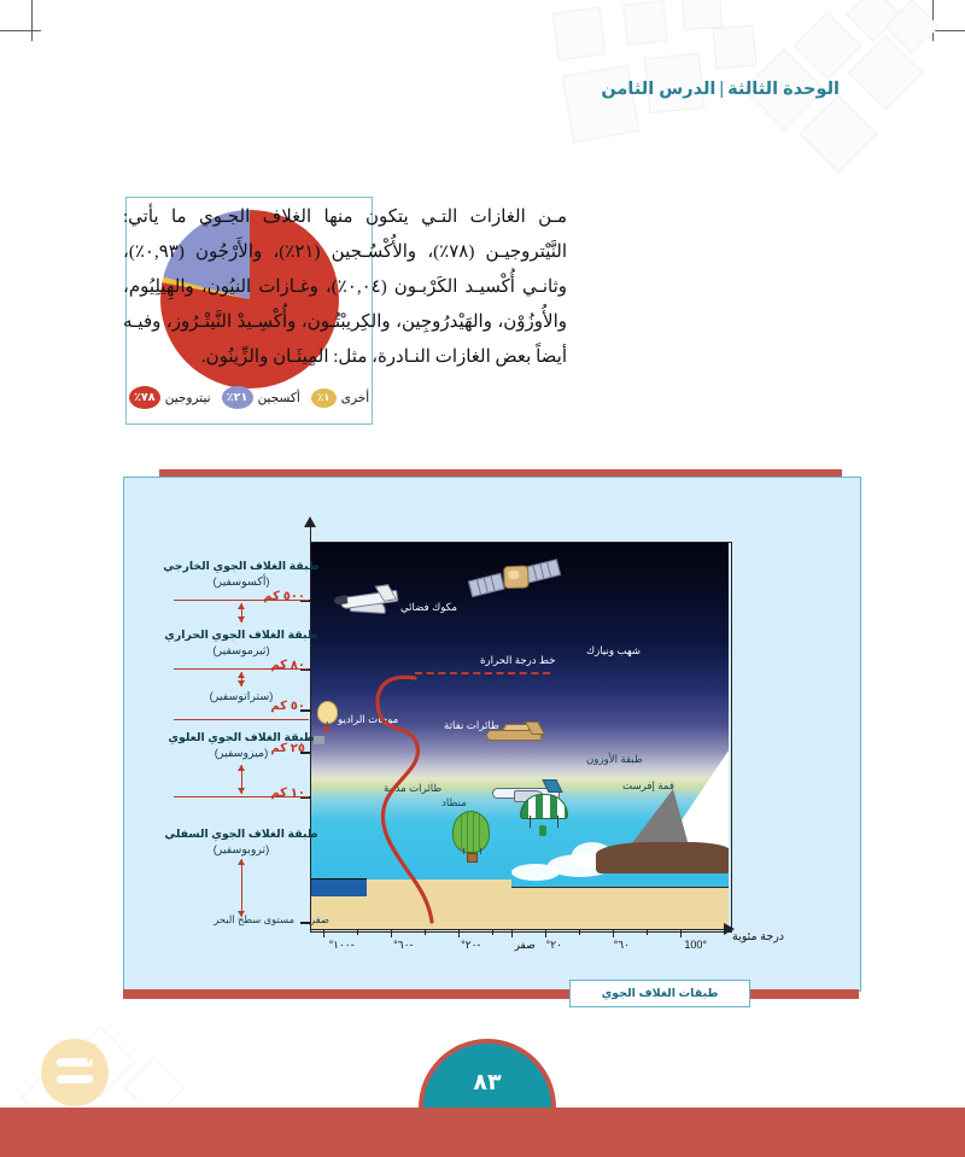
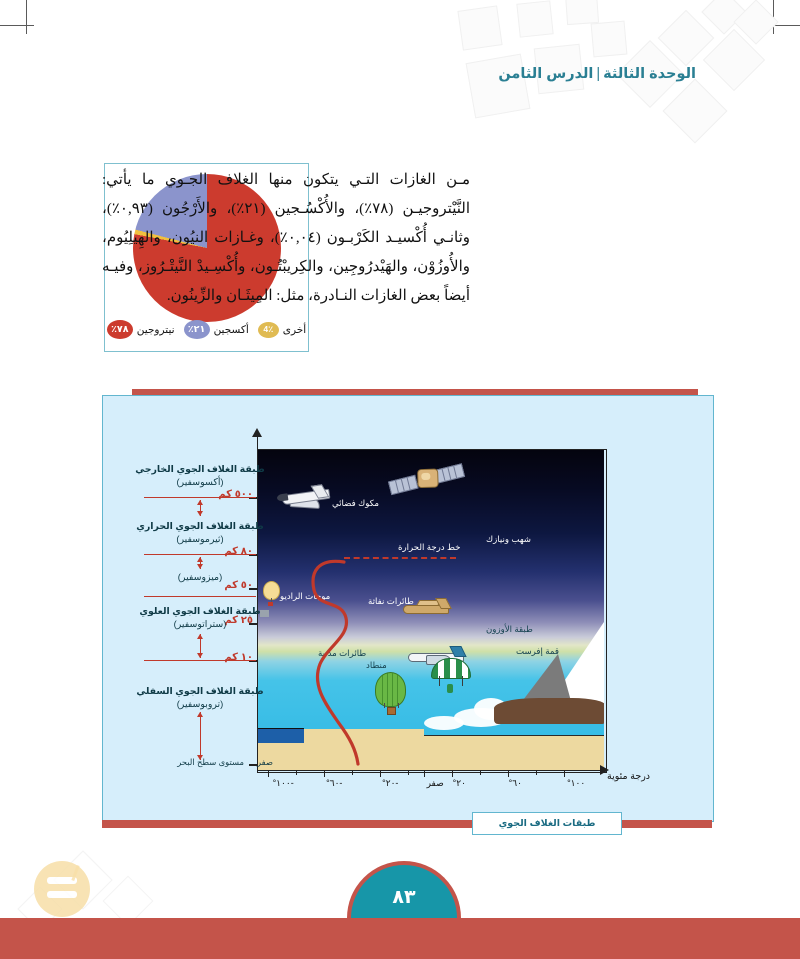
  الوحدة الثالثة|الدرس الثامن
  أخرى
- ١٪
+ 4٪
  أكسجين
  ٢١٪
  نيتروجين
  ٧٨٪
  مـن الغازات التـي يتكون منها الغلاف الجـوي ما يأتي: النَّيْتروجيـن (٧٨٪)، والأُكْسُـجين (٢١٪)، والأَرْجُون (٠,٩٣٪)، وثانـي أُكْسيـد الكَرْبـون (٠,٠٤٪)، وغـازات النيُون، والهِيلِيُوم، والأُوزُوْن، والهَيْدرُوجِين، والكِريبْتُـون، وأُكْسِـيدْ النَّيتْـرُوز، وفيـه أيضاً بعض الغازات النـادرة، مثل: المِيثَـان والزِّينُون.
  مكوك فضائي
  شهب ونيازك
  خط درجة الحرارة
  موات الراديو
  طائرات نفاثة
  طبقة الأوزون
  طائرات مدية
  منطاد
  قمة إفرست
  درجة مئوية
  -١٠٠°
  -٦٠°
  -٢٠°
  صفر
  ٢٠°
  ٦٠°
- 100°
+ ١٠٠°
  ٥٠٠ كم
  ٨٠ كم
  ٥٠ كم
  ٢٥ كم
  ١٠ كم
  طبقة الغلاف الجوي الخارجي
  (أكسوسفير)
  طبقة الغلاف الجوي الحراري
  (ثيرموسفير)
- (ستراتوسفير)
+ (ميزوسفير)
  طبقة الغلاف الجوي العلوي
- (ميزوسفير)
+ (ستراتوسفير)
  طبقة الغلاف الجوي السفلي
  (تروبوسفير)
  مستوى سطح البحر
  صفر
  طبقات الغلاف الجوي
  ٨٣
